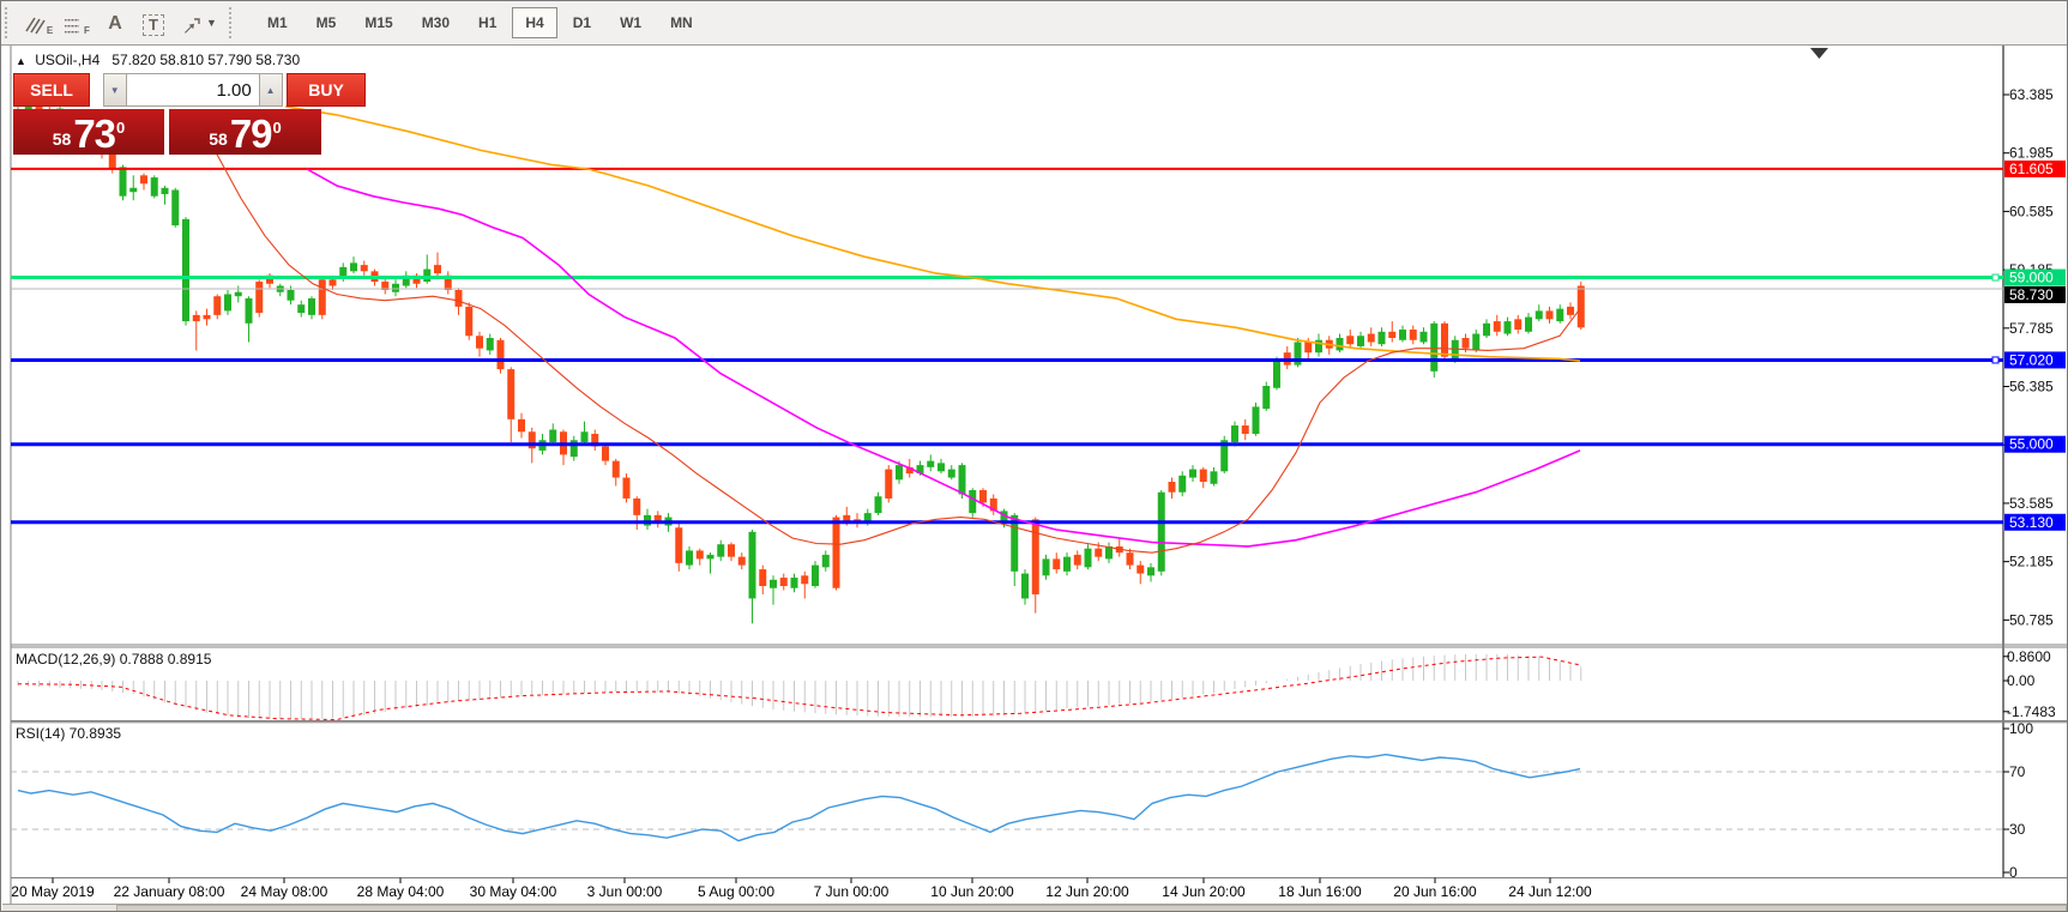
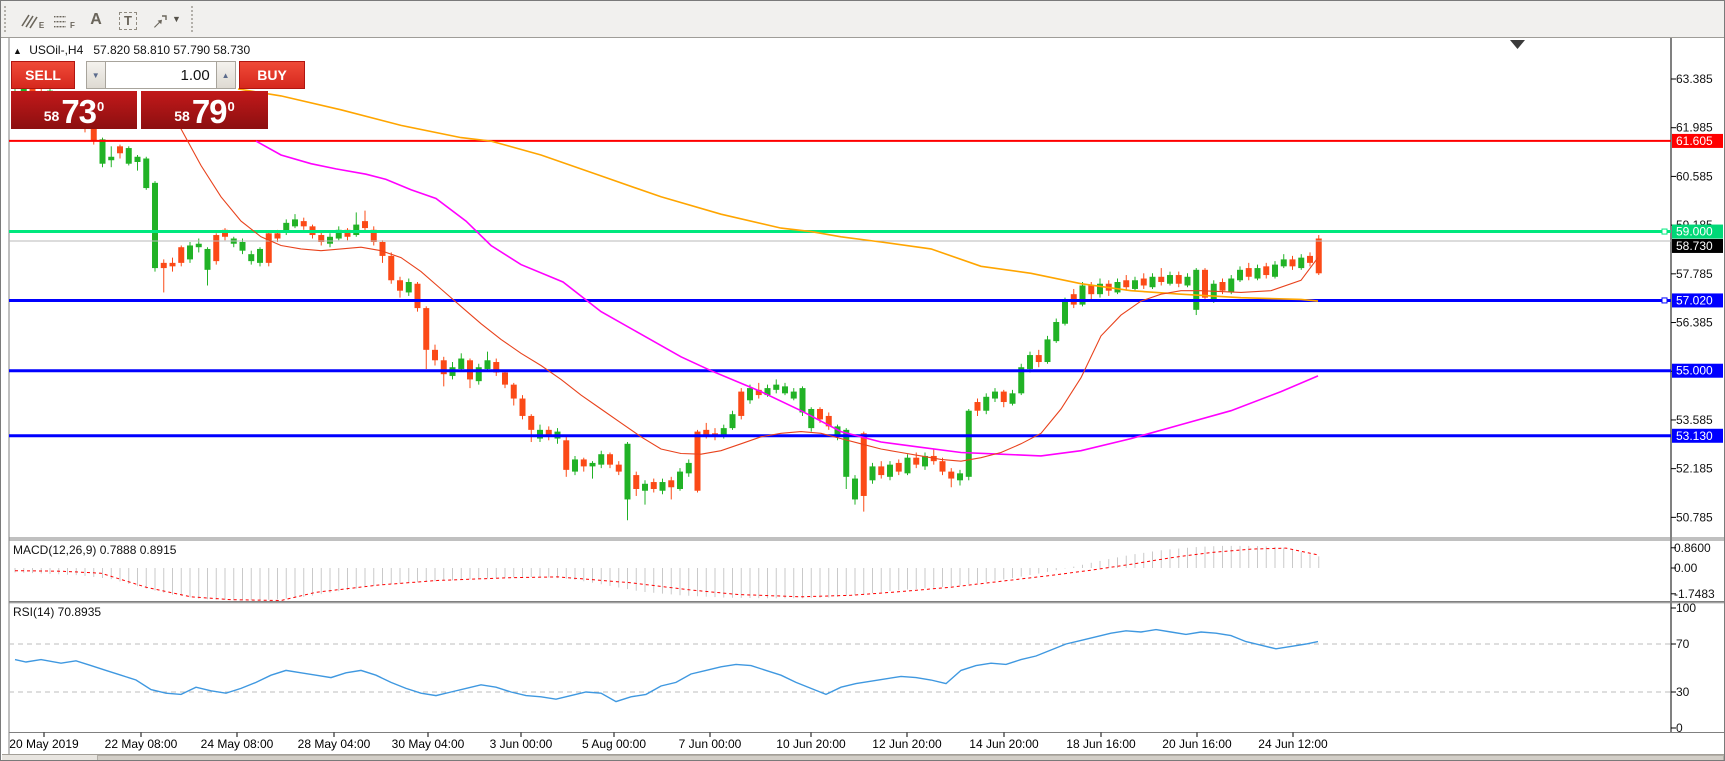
  63.385
  61.985
  60.585
  57.785
  56.385
  53.585
  52.185
  50.785
  20 May 2019
- 22 January 08:00
+ 22 May 08:00
  24 May 08:00
  28 May 04:00
  30 May 04:00
  3 Jun 00:00
  5 Aug 00:00
  7 Jun 00:00
  10 Jun 20:00
  12 Jun 20:00
  14 Jun 20:00
  18 Jun 16:00
  20 Jun 16:00
  24 Jun 12:00
  61.605
  59.000
  58.730
  57.020
  55.000
  53.130
  0.8600
  0.00
  -1.7483
  100
  70
  30
  0
  E
  F
  A
  T
  ▼
- M1
- M5
- M15
- M30
- H1
- H4
- D1
- W1
- MN
  ▲ USOil-,H4 57.820 58.810 57.790 58.730
  SELL
  ▼
  1.00
  ▲
  BUY
  58
  73
  0
  58
  79
  0
  MACD(12,26,9) 0.7888 0.8915
  RSI(14) 70.8935
